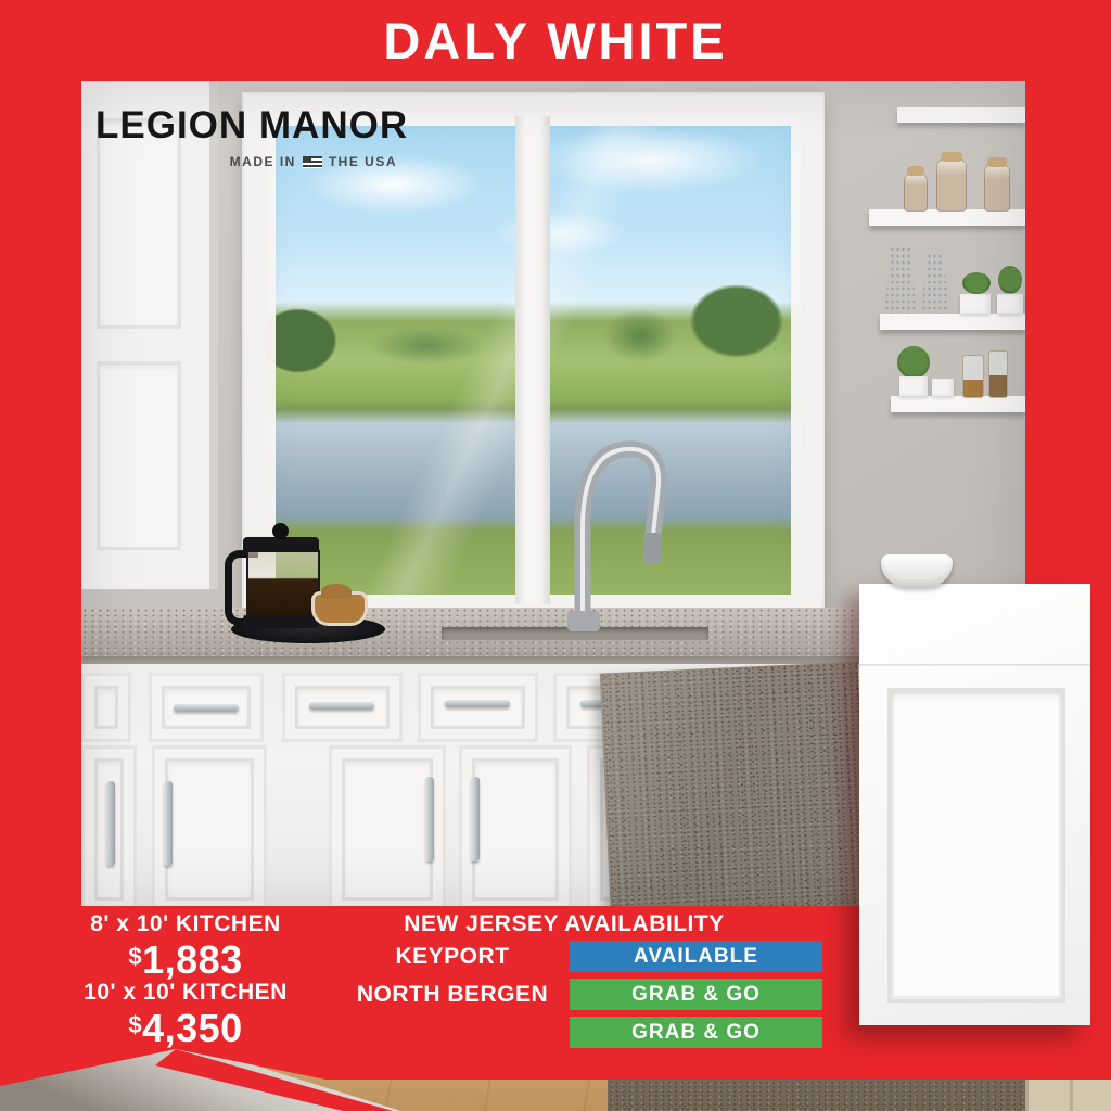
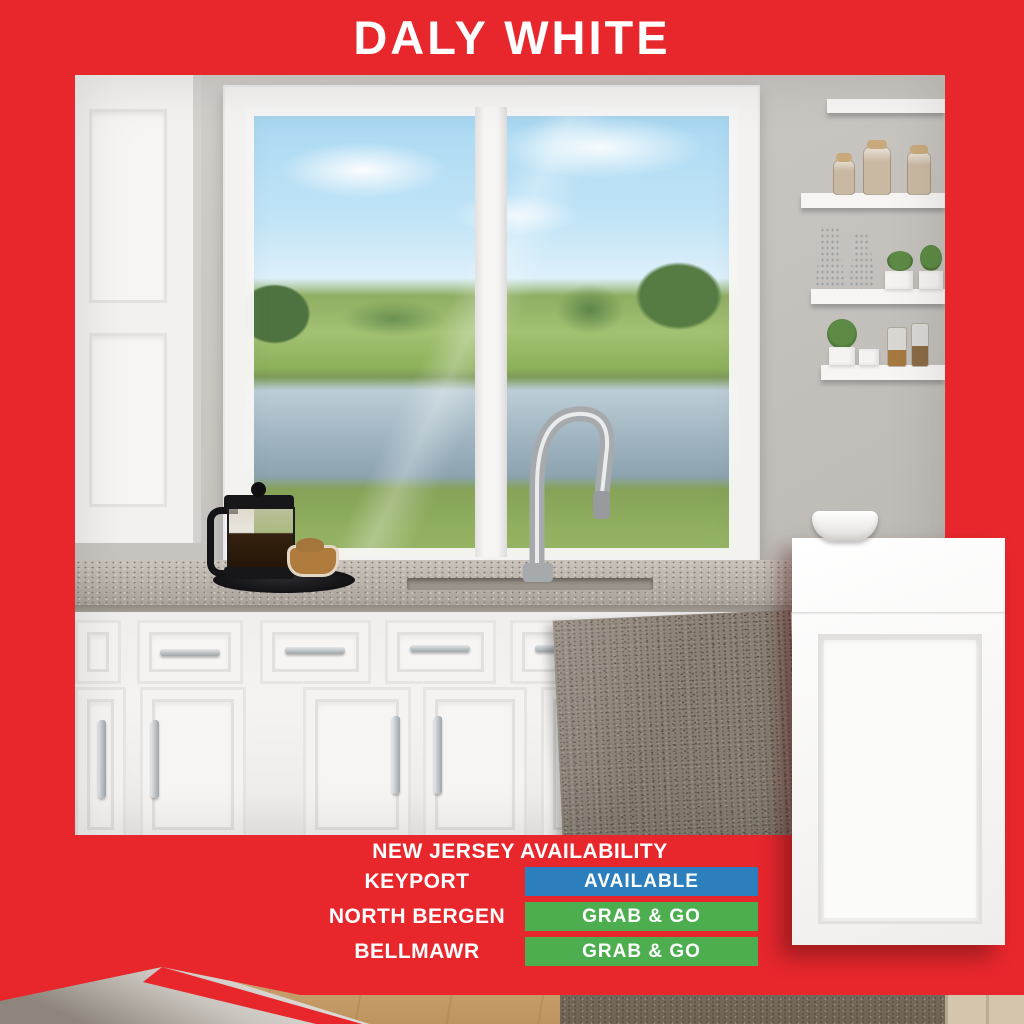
  DALY WHITE
- LEGION MANOR
- MADE IN
- THE USA
- 8' x 10' KITCHEN
- $1,883
- 10' x 10' KITCHEN
- $4,350
  NEW JERSEY AVAILABILITY
  KEYPORT
  AVAILABLE
  NORTH BERGEN
  GRAB & GO
+ BELLMAWR
  GRAB & GO
